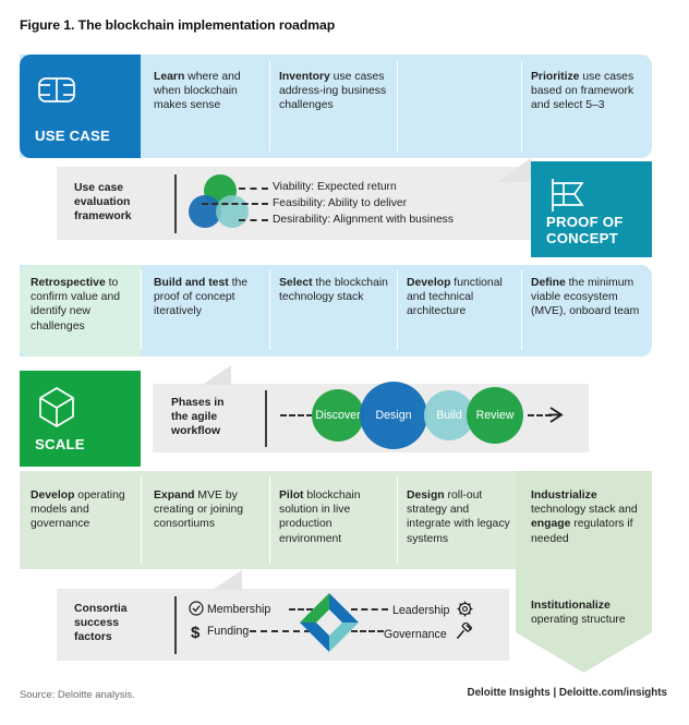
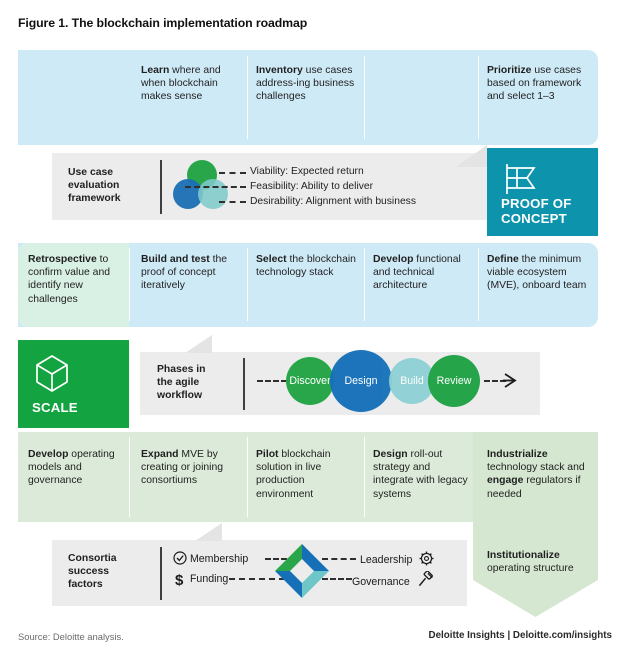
  Figure 1. The blockchain implementation roadmap
- USE CASE
  Learn where and when blockchain makes sense
  Inventory use cases address-ing business challenges
- Prioritize use cases based on framework and select 5–3
+ Prioritize use cases based on framework and select 1–3
  Use case
  evaluation
  framework
  Viability: Expected return
  Feasibility: Ability to deliver
  Desirability: Alignment with business
  PROOF OF
  CONCEPT
  Retrospective to confirm value and identify new challenges
  Build and test the proof of concept iteratively
  Select the blockchain technology stack
  Develop functional and technical architecture
  Define the minimum viable ecosystem (MVE), onboard team
  SCALE
  Phases in
  the agile
  workflow
  Discover
  Design
  Build
  Review
  Develop operating models and governance
  Expand MVE by creating or joining consortiums
  Pilot blockchain solution in live production environment
  Design roll-out strategy and integrate with legacy systems
  Industrialize technology stack and engage regulators if needed
  Institutionalize operating structure
  Consortia
  success
  factors
  Membership
  $ Funding
  Leadership
  Governance
  Source: Deloitte analysis.
  Deloitte Insights | Deloitte.com/insights
